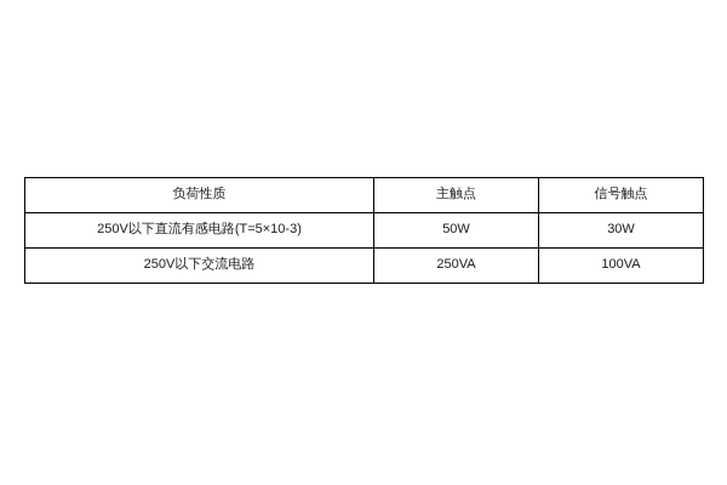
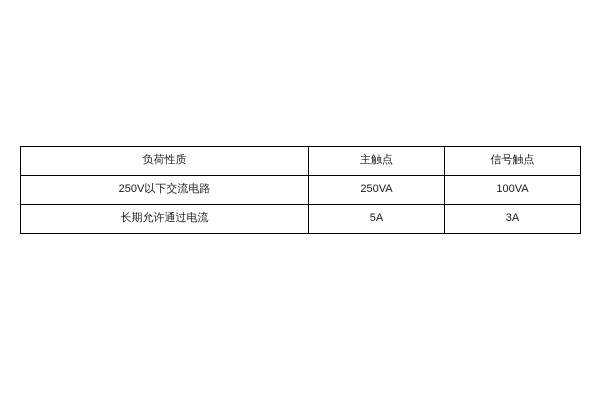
  负荷性质	主触点	信号触点
- 250V以下直流有感电路(T=5×10-3)	50W	30W
  250V以下交流电路	250VA	100VA
+ 长期允许通过电流	5A	3A
